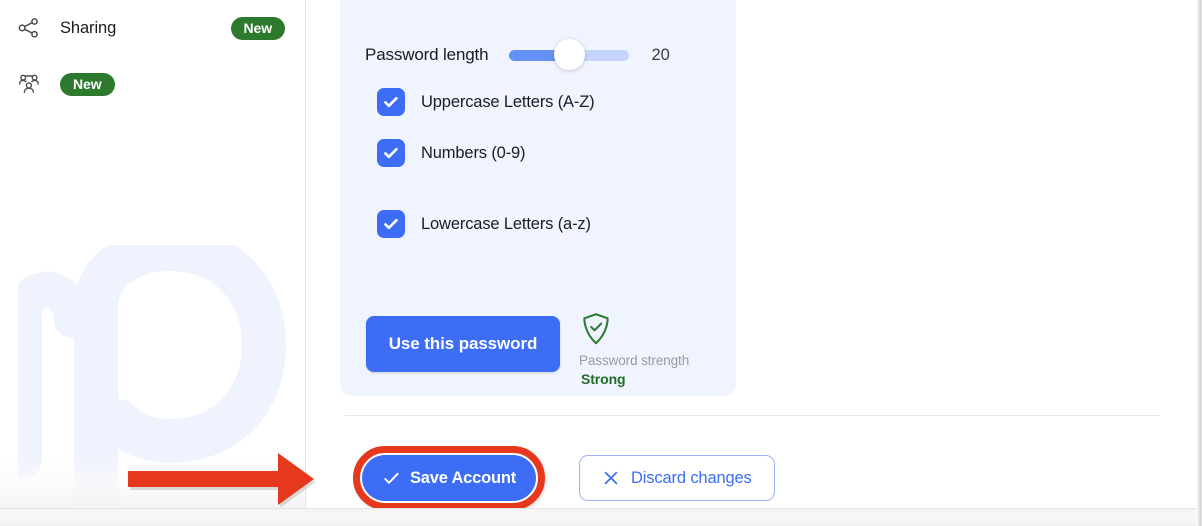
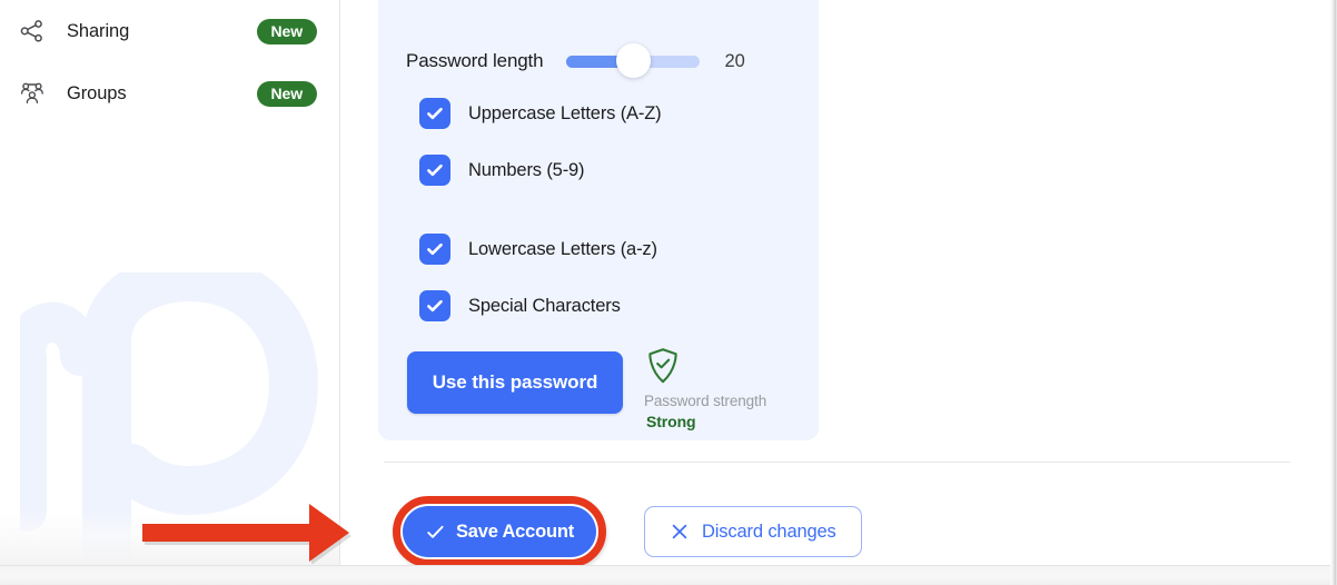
  Sharing
  New
+ Groups
  New
  Password length
  20
  Uppercase Letters (A-Z)
- Numbers (0-9)
+ Numbers (5-9)
  Lowercase Letters (a-z)
+ Special Characters
  Use this password
  Password strength
  Strong
  Save Account
  Discard changes
